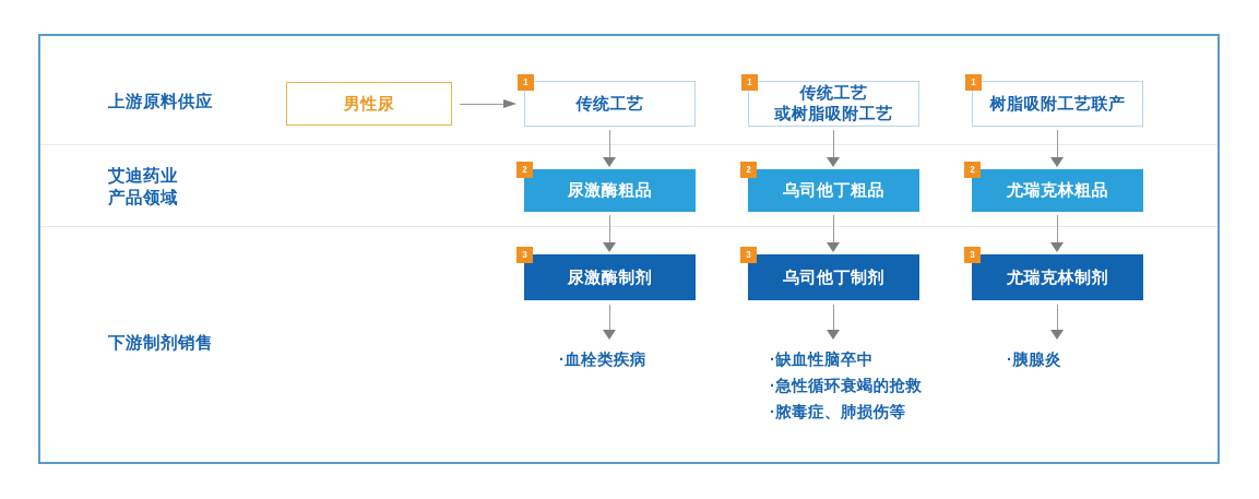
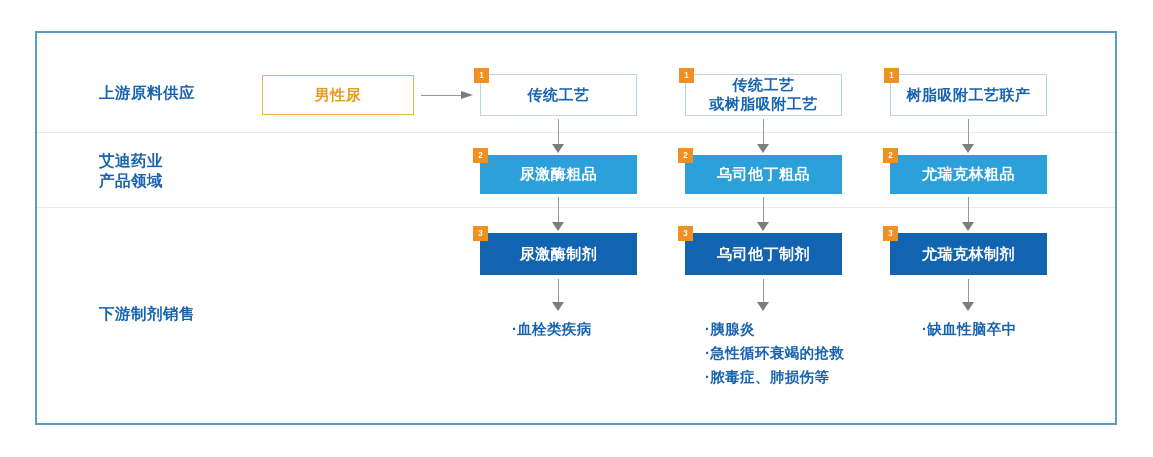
  上游原料供应
  艾迪药业
  产品领域
  下游制剂销售
  男性尿
  1
  传统工艺
  1
  传统工艺
  或树脂吸附工艺
  1
  树脂吸附工艺联产
  2
  尿激酶粗品
  2
  乌司他丁粗品
  2
  尤瑞克林粗品
  3
  尿激酶制剂
  3
  乌司他丁制剂
  3
  尤瑞克林制剂
  ·血栓类疾病
- ·缺血性脑卒中
+ ·胰腺炎
  ·急性循环衰竭的抢救
  ·脓毒症、肺损伤等
- ·胰腺炎
+ ·缺血性脑卒中
